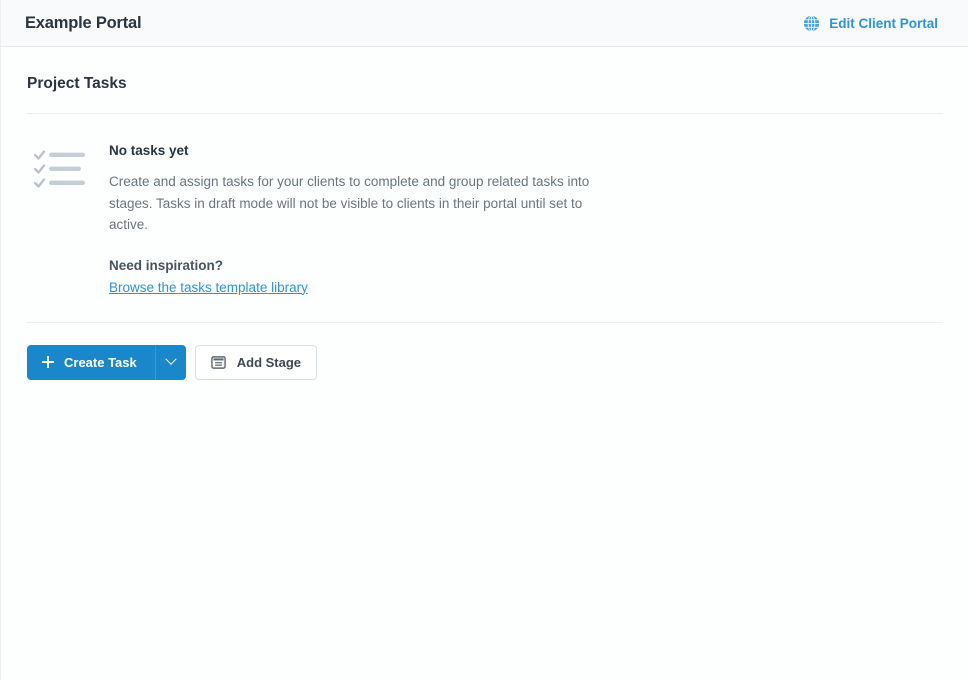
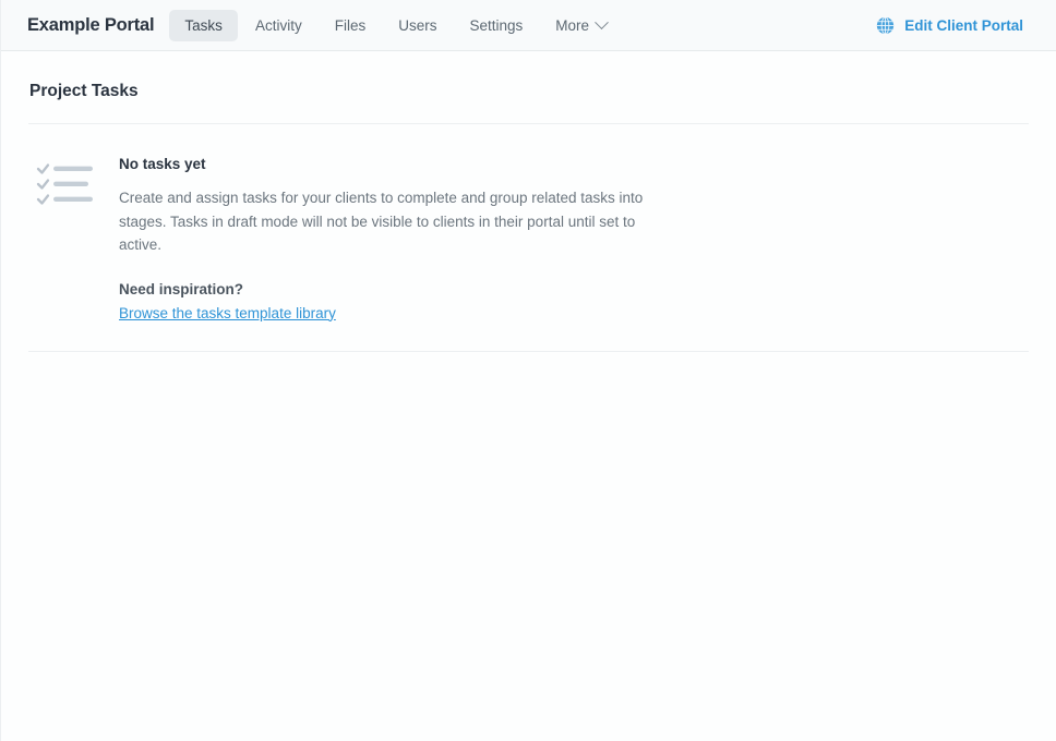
  Example Portal
+ Tasks
+ Activity
+ Files
+ Users
+ Settings
+ More
  Edit Client Portal
  Project Tasks
  No tasks yet
  Create and assign tasks for your clients to complete and group related tasks into stages. Tasks in draft mode will not be visible to clients in their portal until set to active.
  Need inspiration?
  Browse the tasks template library
- Create Task
- Add Stage
